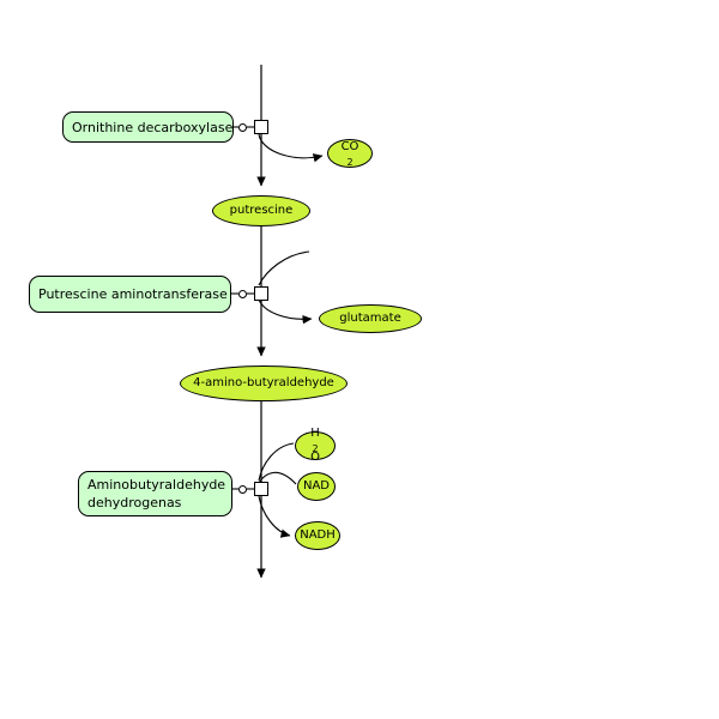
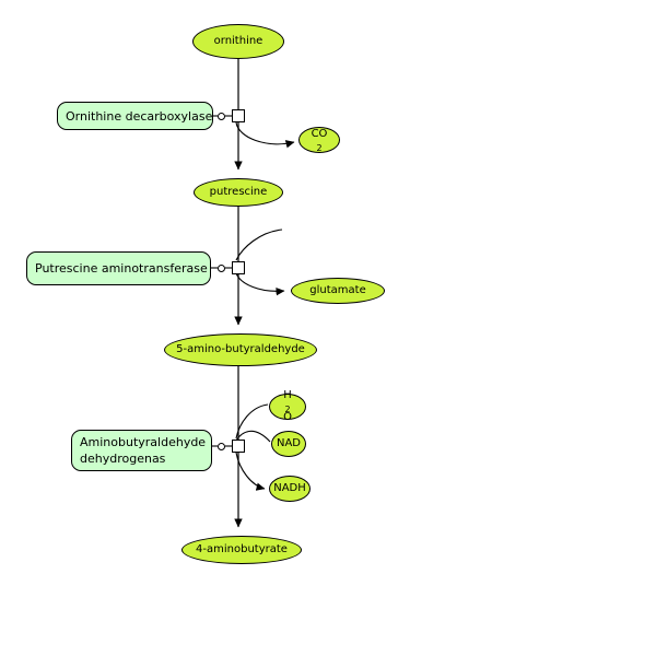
+ ornithine
  CO
  2
  putrescine
  glutamate
- 4-amino-butyraldehyde
+ 5-amino-butyraldehyde
  H
  2
  O
  NAD
  NADH
+ 4-aminobutyrate
  Ornithine decarboxylase
  Putrescine aminotransferase
  Aminobutyraldehyde
  dehydrogenas
